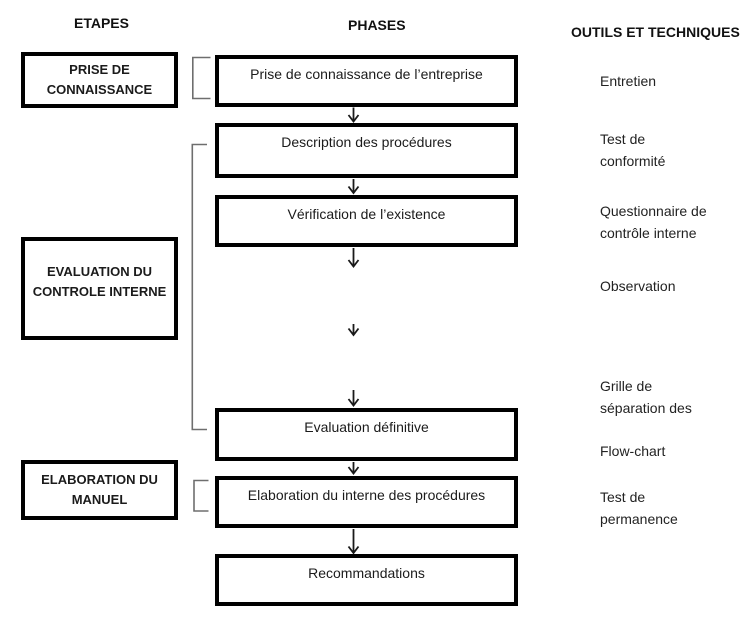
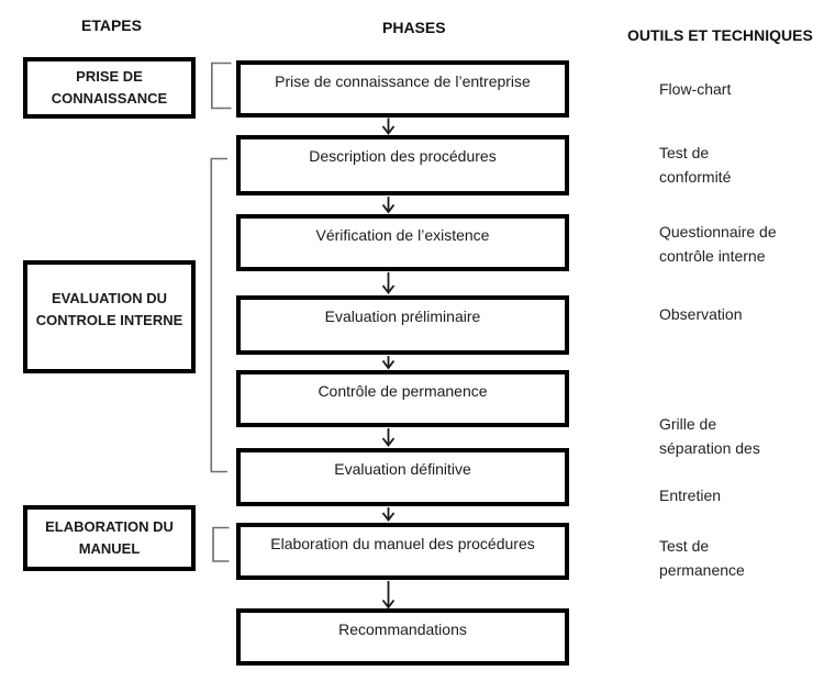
  ETAPES
  PHASES
  OUTILS ET TECHNIQUES
  PRISE DE CONNAISSANCE
  EVALUATION DU CONTROLE INTERNE
  ELABORATION DU MANUEL
  Prise de connaissance de l’entreprise
  Description des procédures
  Vérification de l’existence
+ Evaluation préliminaire
+ Contrôle de permanence
  Evaluation définitive
- Elaboration du interne des procédures
+ Elaboration du manuel des procédures
  Recommandations
- Entretien
+ Flow-chart
  Test de
  conformité
  Questionnaire de
  contrôle interne
  Observation
  Grille de
  séparation des
- Flow-chart
+ Entretien
  Test de
  permanence
